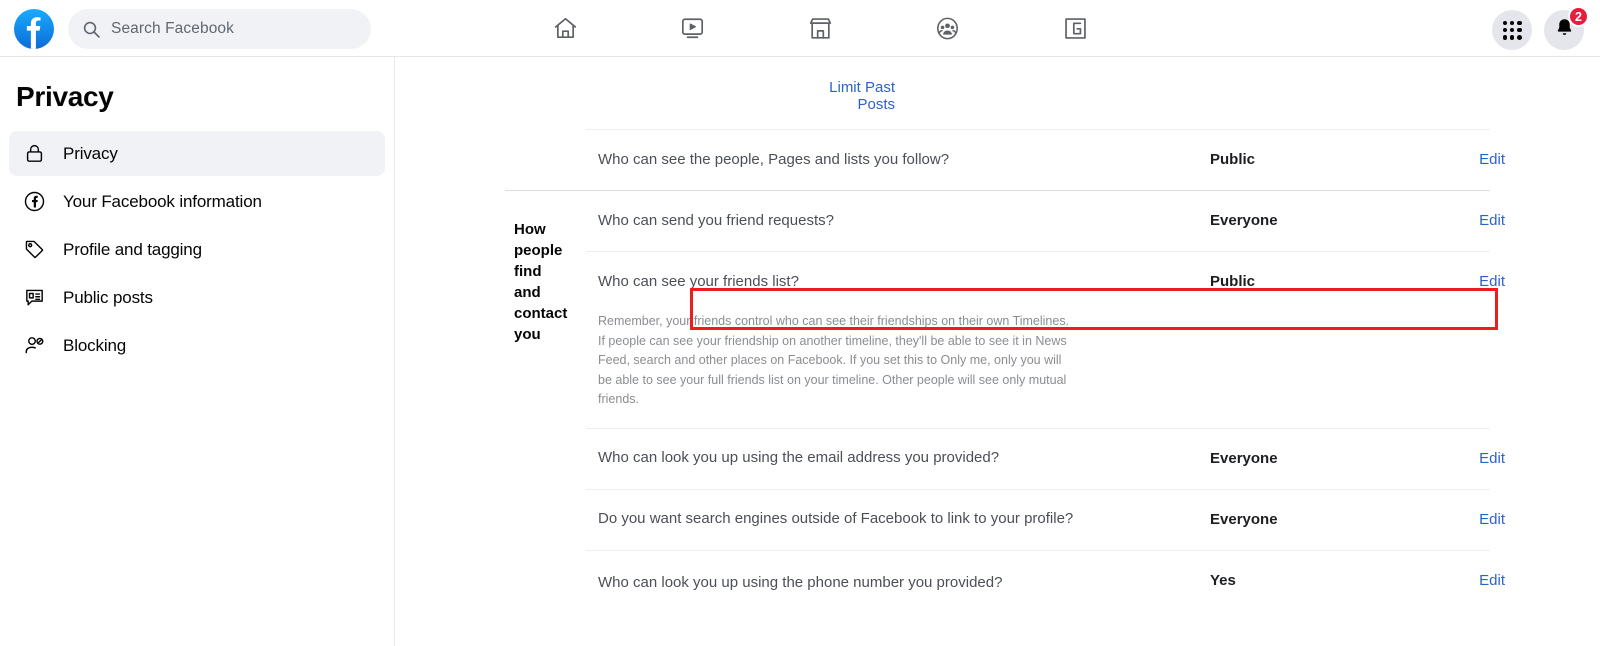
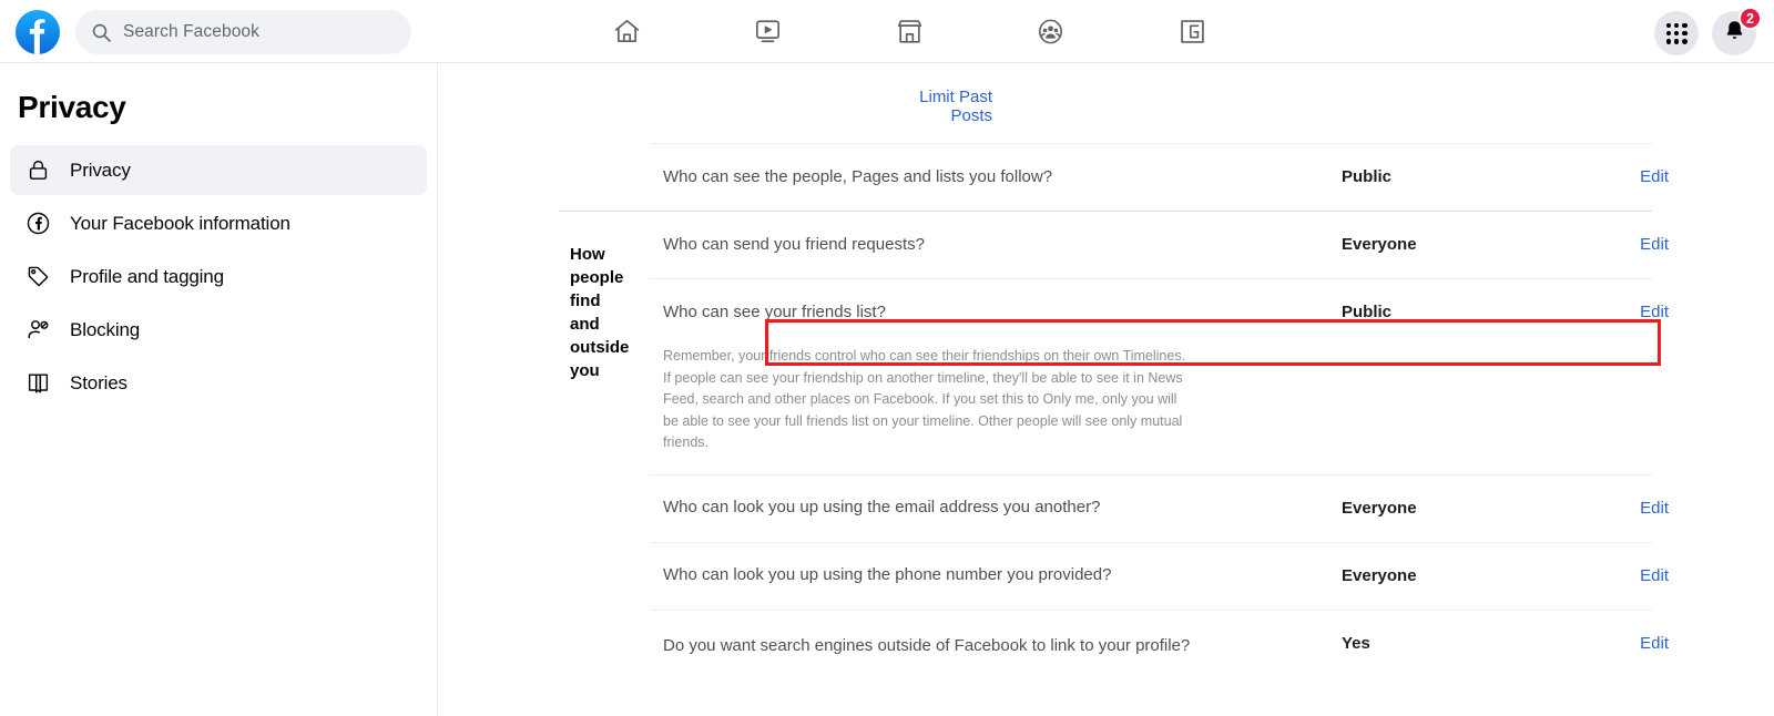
  Search Facebook
  2
  Privacy
  Privacy
  Your Facebook information
  Profile and tagging
- Public posts
  Blocking
+ Stories
  Limit Past Posts
  Who can see the people, Pages and lists you follow?
  Public
  Edit
- How people find and contact you
+ How people find and outside you
  Who can send you friend requests?
  Everyone
  Edit
  Who can see your friends list?
  Public
  Edit
  Remember, your friends control who can see their friendships on their own Timelines. If people can see your friendship on another timeline, they'll be able to see it in News Feed, search and other places on Facebook. If you set this to Only me, only you will be able to see your full friends list on your timeline. Other people will see only mutual friends.
- Who can look you up using the email address you provided?
+ Who can look you up using the email address you another?
  Everyone
  Edit
- Do you want search engines outside of Facebook to link to your profile?
+ Who can look you up using the phone number you provided?
  Everyone
  Edit
- Who can look you up using the phone number you provided?
+ Do you want search engines outside of Facebook to link to your profile?
  Yes
  Edit
